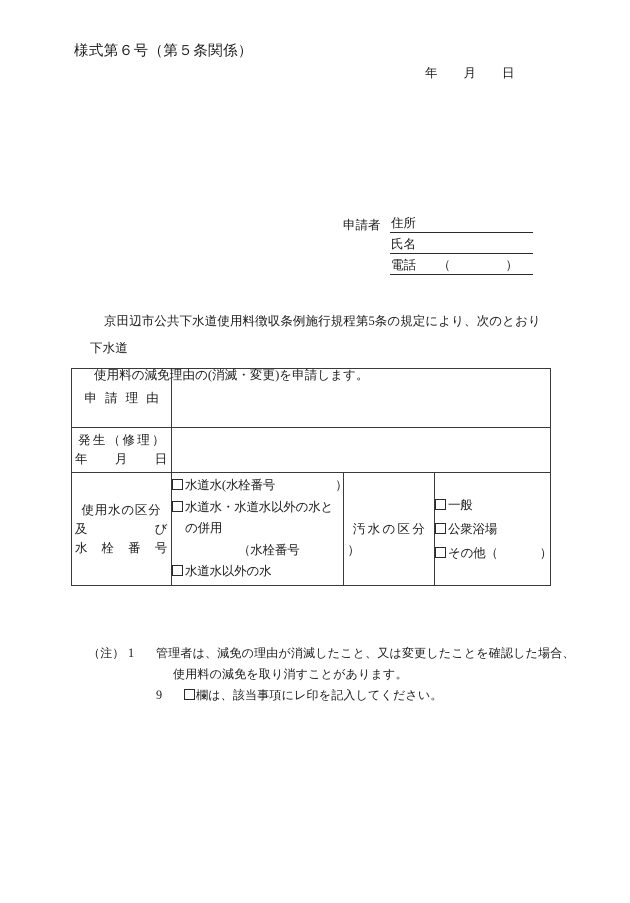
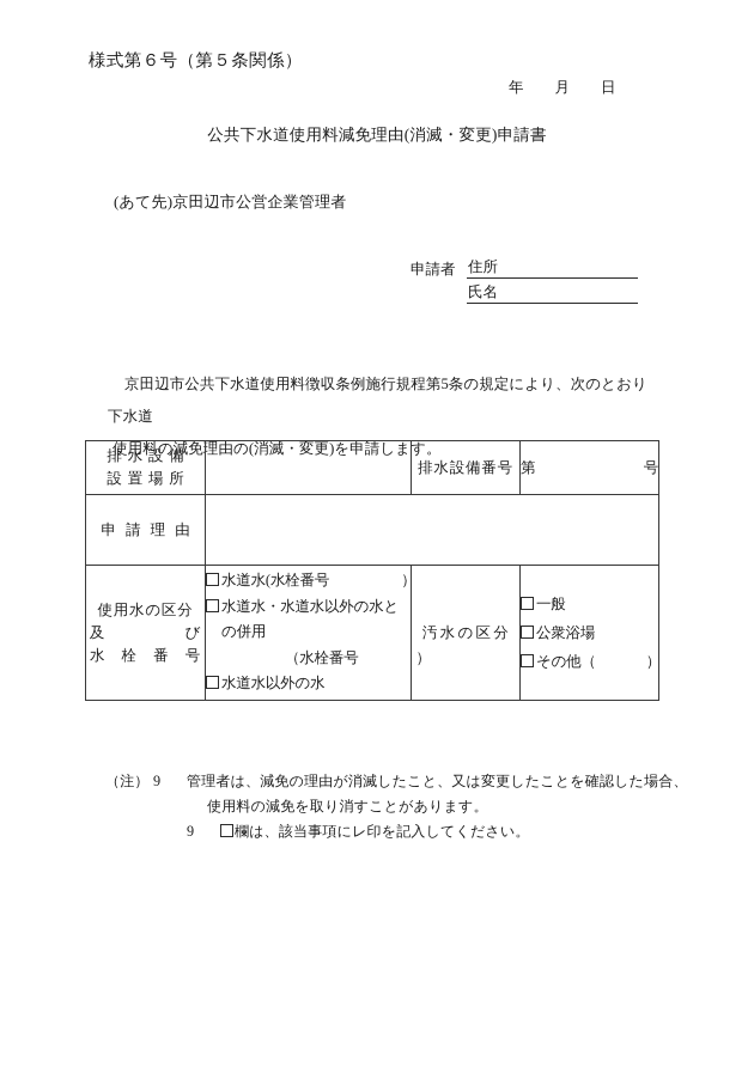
  様式第６号（第５条関係）
  年 月 日
+ 公共下水道使用料減免理由(消滅・変更)申請書
+ (あて先)京田辺市公営企業管理者
  申請者
  住所
  氏名
- 電話 （ ）
  京田辺市公共下水道使用料徴収条例施行規程第5条の規定により、次のとおり下水道
  使用料の減免理由の(消滅・変更)を申請します。
+ 排水設備 設置場所		排水設備番号	第 号
  申請理由
- 発生（修理） 年 月 日
  使用水の区分 及 び 水 栓 番 号	水道水(水栓番号 ） 水道水・水道水以外の水と の併用 （水栓番号 ） 水道水以外の水	汚水の区分	一般 公衆浴場 その他（ ）
- （注） 1 管理者は、減免の理由が消滅したこと、又は変更したことを確認した場合、
+ （注） 9 管理者は、減免の理由が消滅したこと、又は変更したことを確認した場合、
  使用料の減免を取り消すことがあります。
  9 欄は、該当事項にレ印を記入してください。
